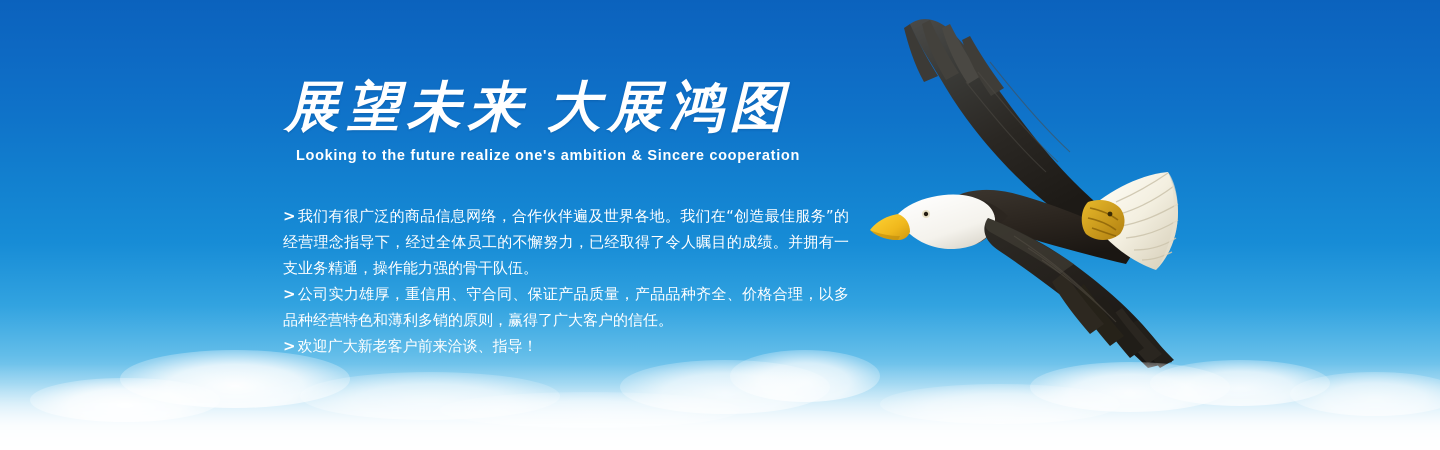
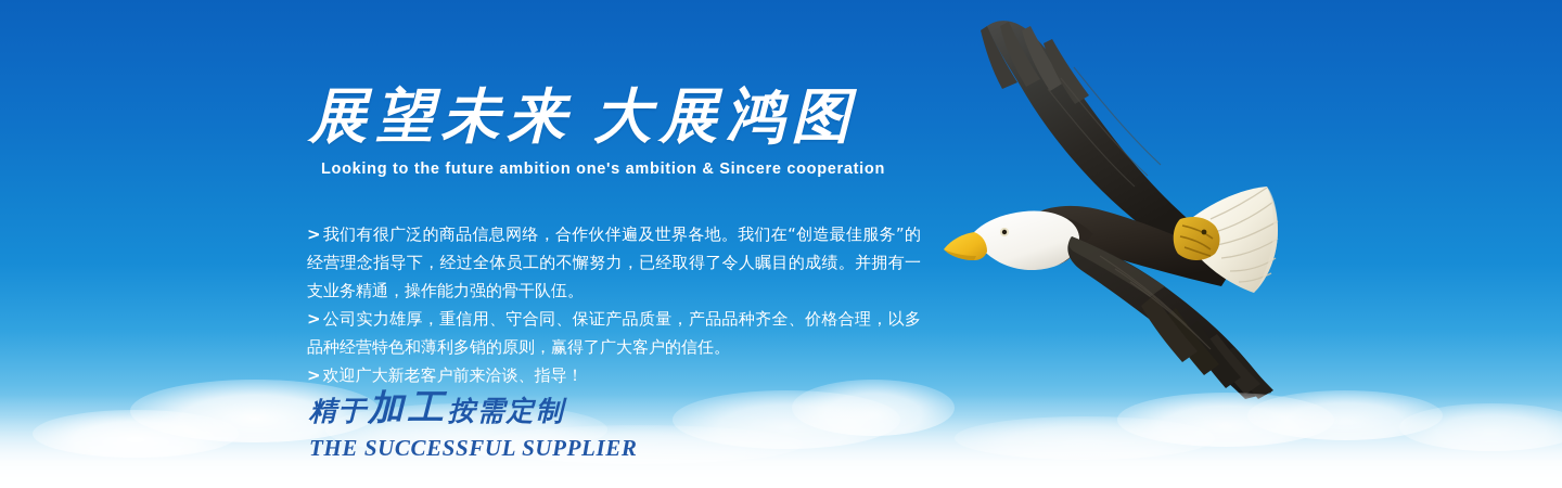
  展望未来 大展鸿图
- Looking to the future realize one's ambition & Sincere cooperation
+ Looking to the future ambition one's ambition & Sincere cooperation
  >我们有很广泛的商品信息网络，合作伙伴遍及世界各地。我们在“创造最佳服务”的经营理念指导下，经过全体员工的不懈努力，已经取得了令人瞩目的成绩。并拥有一支业务精通，操作能力强的骨干队伍。
  >公司实力雄厚，重信用、守合同、保证产品质量，产品品种齐全、价格合理，以多品种经营特色和薄利多销的原则，赢得了广大客户的信任。
  >欢迎广大新老客户前来洽谈、指导！
+ 精于加工按需定制
+ THE SUCCESSFUL SUPPLIER
